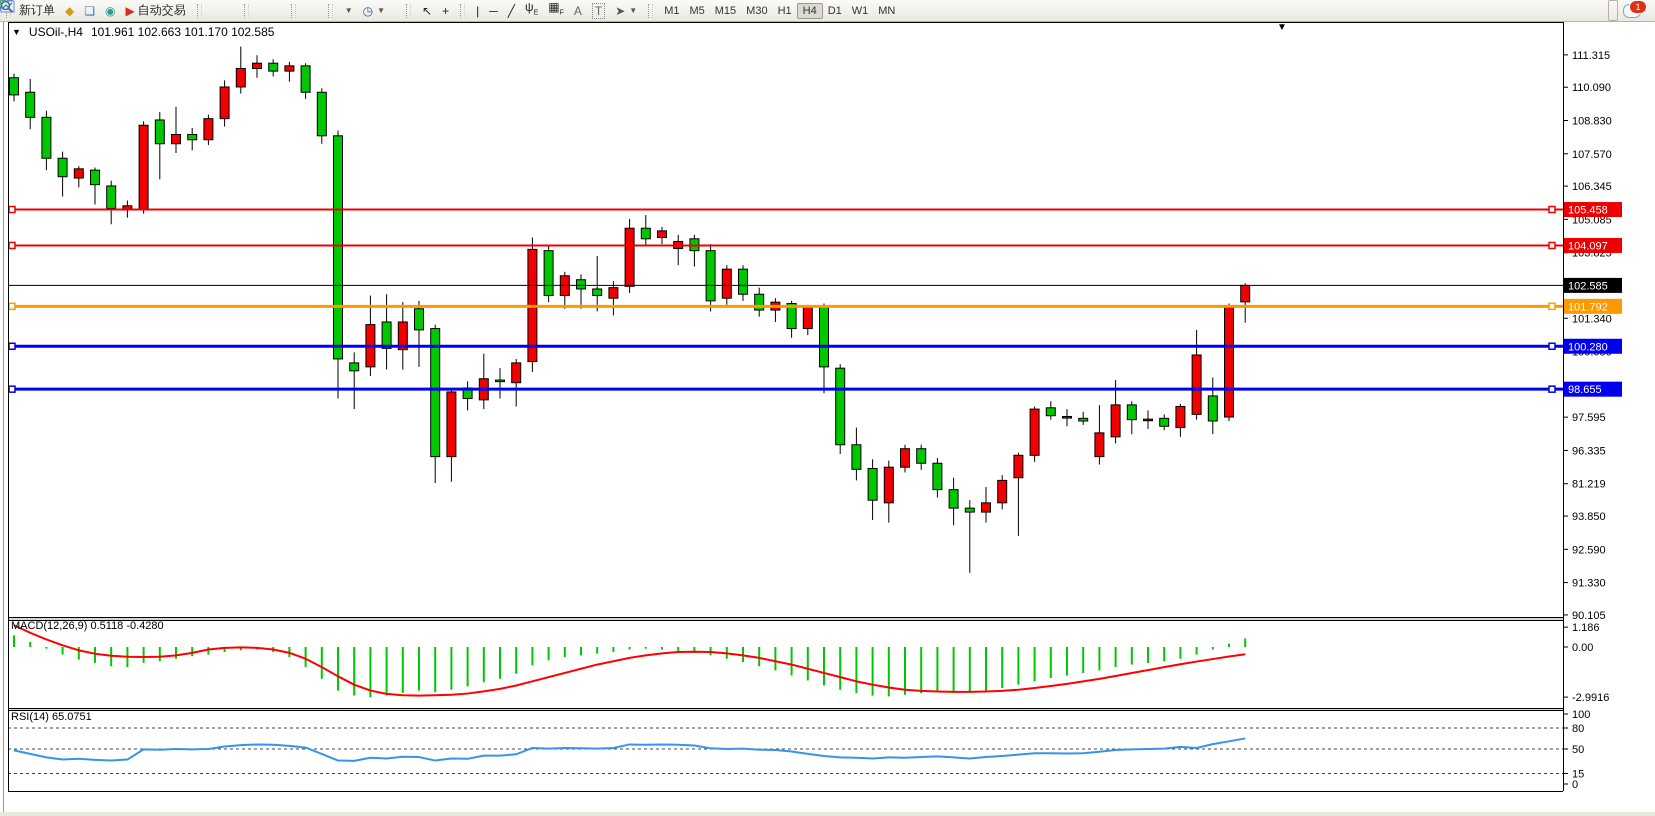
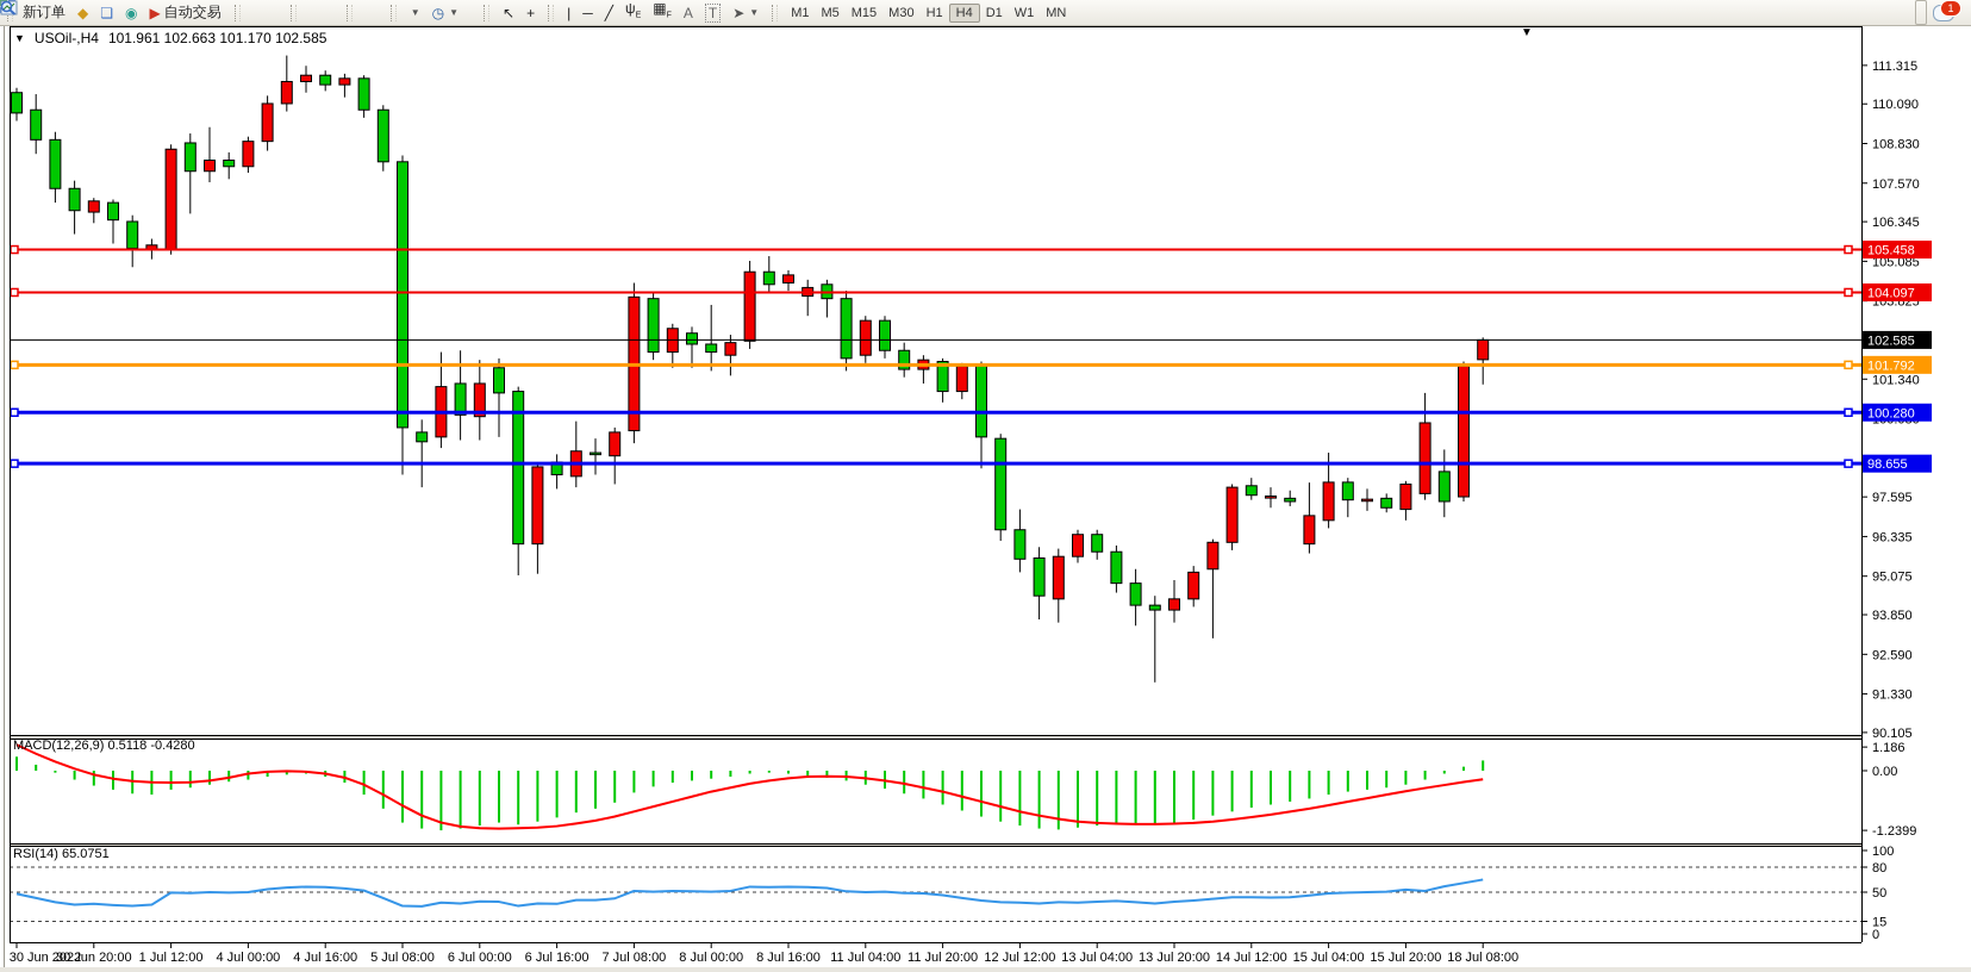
  新订单
  ◆
  ❏
  ◉
  ▶
  自动交易
  ▼
  ◷
  ▼
  ↖
  +
  |
  ─
  ╱
  A
  T
  ➤
  ▼
  M1
  M5
  M15
  M30
  H1
  H4
  D1
  W1
  MN
  1
  111.315
  110.090
  108.830
  107.570
  106.345
  105.085
  103.825
  101.340
  97.595
  96.335
- 81.219
+ 95.075
  93.850
  92.590
  91.330
  90.105
  105.458
  104.097
  102.585
  101.792
  100.280
  98.655
  1.186
  0.00
- -2.9916
+ -1.2399
  100
  80
  50
  15
  0
+ 30 Jun 2022
+ 30 Jun 20:00
+ 1 Jul 12:00
+ 4 Jul 00:00
+ 4 Jul 16:00
+ 5 Jul 08:00
+ 6 Jul 00:00
+ 6 Jul 16:00
+ 7 Jul 08:00
+ 8 Jul 00:00
+ 8 Jul 16:00
+ 11 Jul 04:00
+ 11 Jul 20:00
+ 12 Jul 12:00
+ 13 Jul 04:00
+ 13 Jul 20:00
+ 14 Jul 12:00
+ 15 Jul 04:00
+ 15 Jul 20:00
+ 18 Jul 08:00
  ▼
  USOil-,H4
  101.961 102.663 101.170 102.585
  MACD(12,26,9) 0.5118 -0.4280
  RSI(14) 65.0751
  ▼
